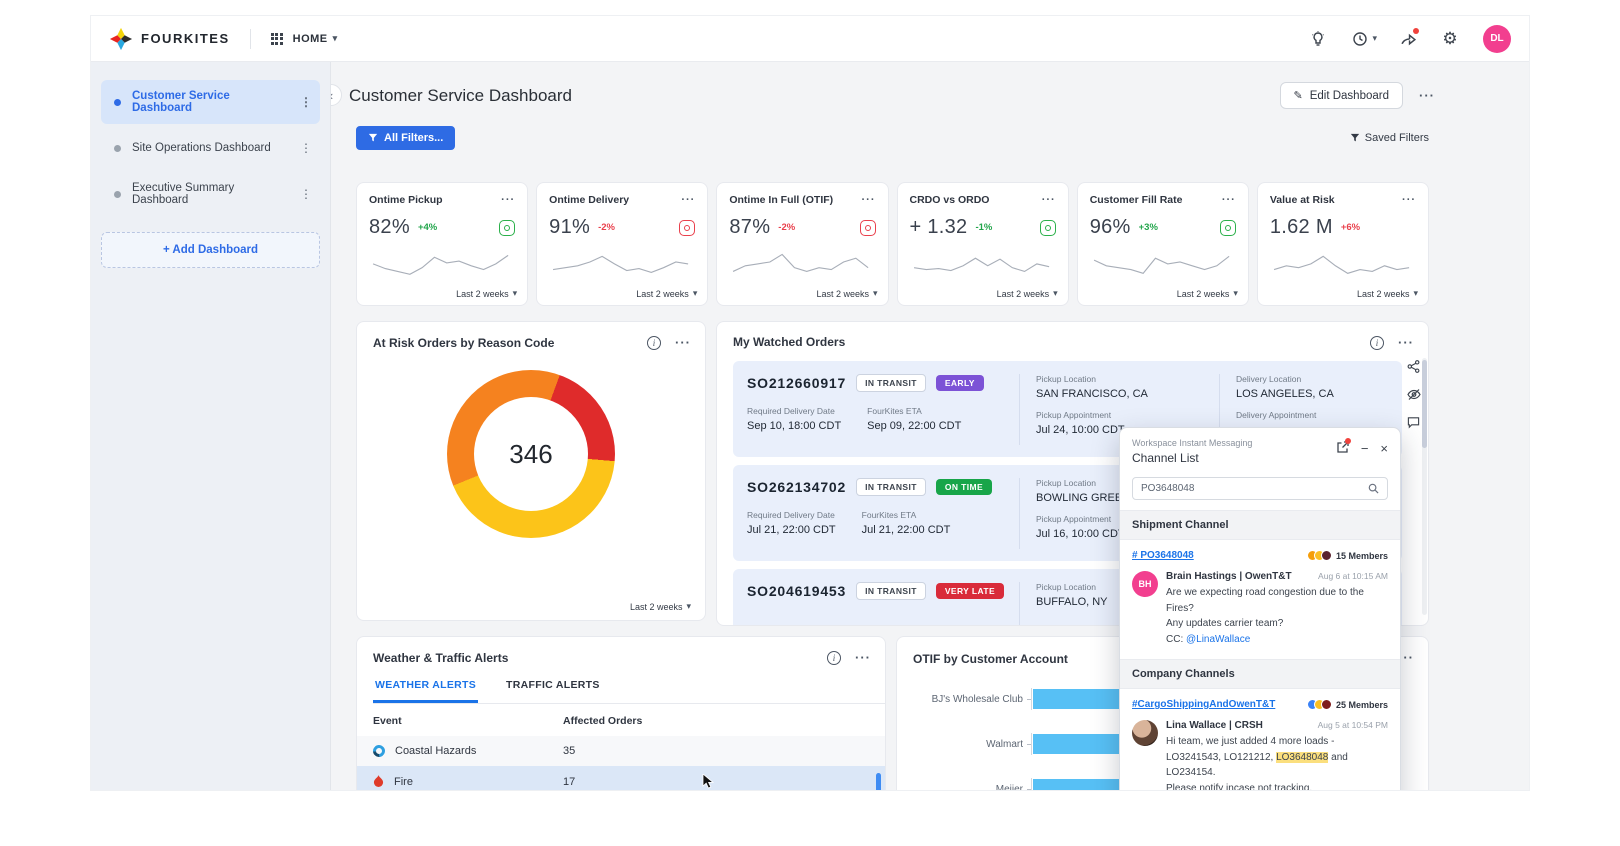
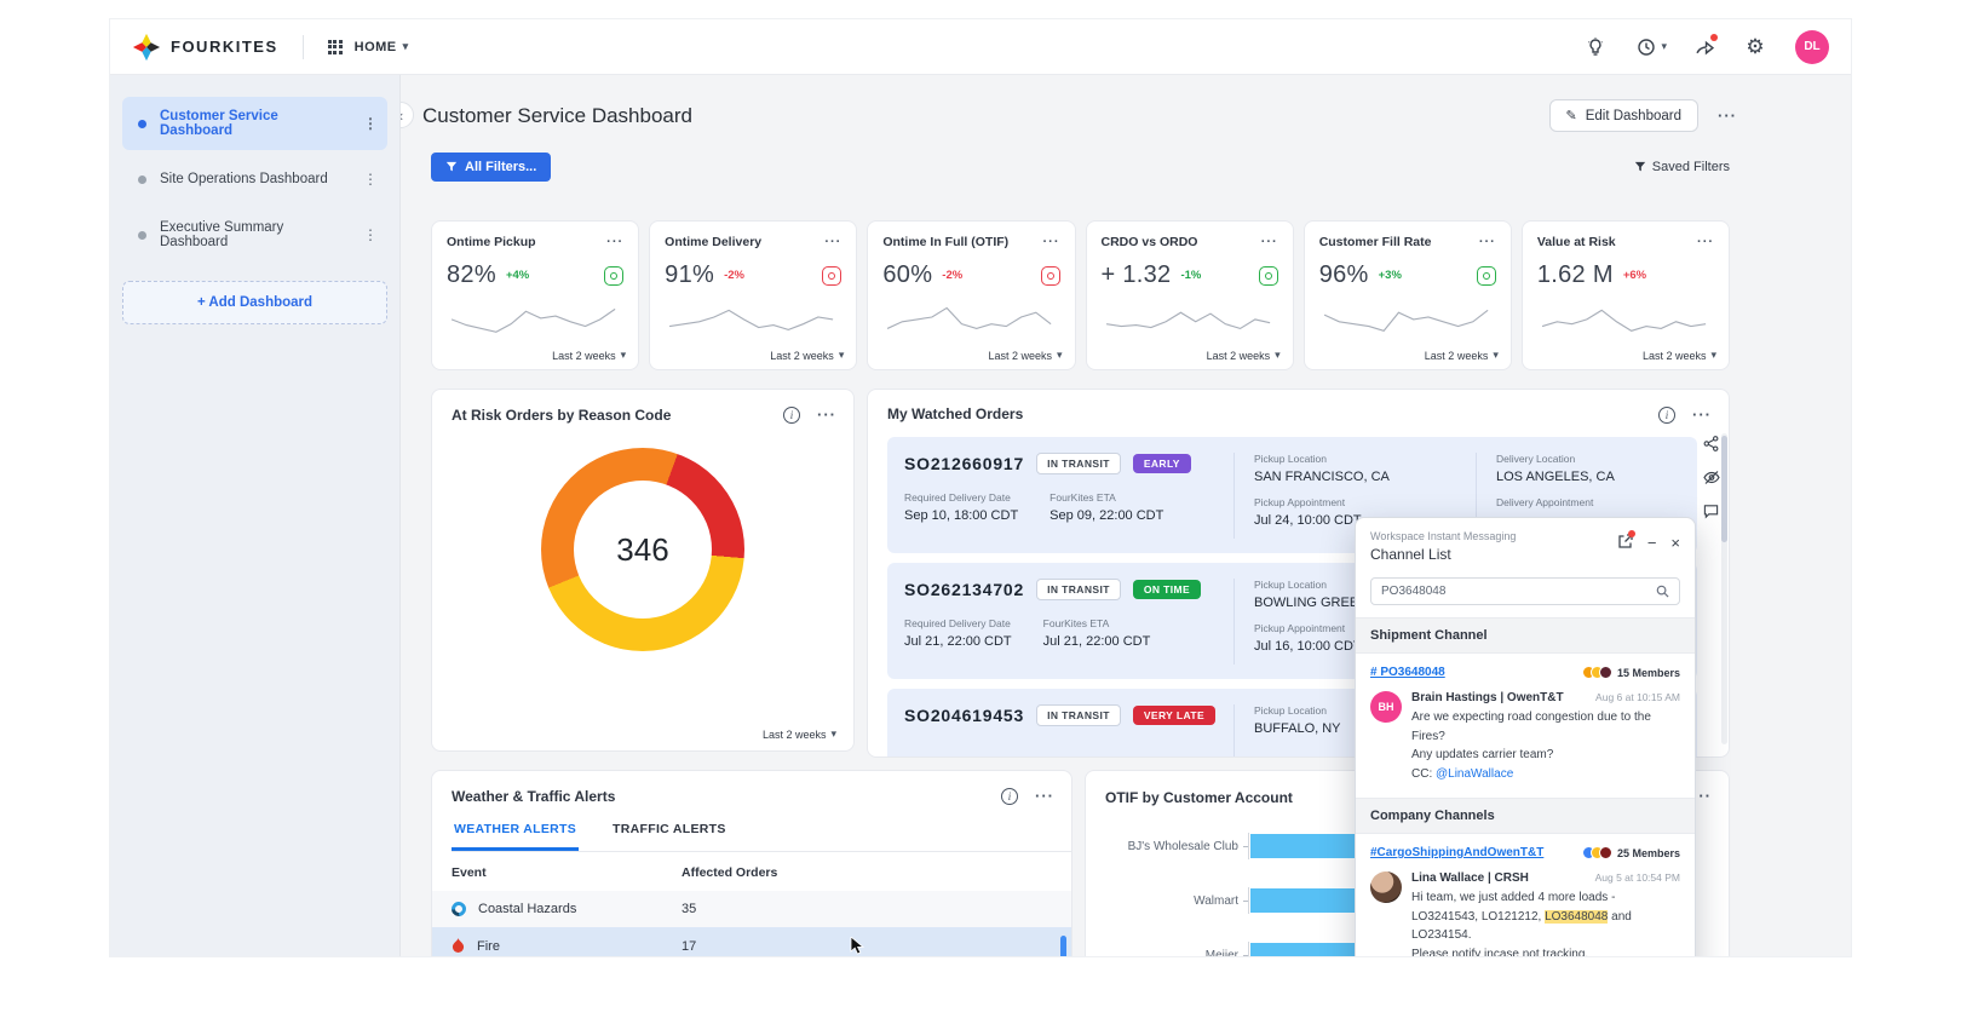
  FOURKITES
  HOME
  ▾
  ▾
  ⚙
  DL
  Customer Service Dashboard
  ⋮
  Site Operations Dashboard
  ⋮
  Executive Summary Dashboard
  ⋮
  + Add Dashboard
  ‹
  Customer Service Dashboard
  ✎
  Edit Dashboard
  ···
  All Filters...
  Saved Filters
  Ontime Pickup
  ···
  82%
  +4%
  Last 2 weeks
  ▾
  Ontime Delivery
  ···
  91%
  -2%
  Last 2 weeks
  ▾
  Ontime In Full (OTIF)
  ···
- 87%
+ 60%
  -2%
  Last 2 weeks
  ▾
  CRDO vs ORDO
  ···
  + 1.32
  -1%
  Last 2 weeks
  ▾
  Customer Fill Rate
  ···
  96%
  +3%
  Last 2 weeks
  ▾
  Value at Risk
  ···
  1.62 M
  +6%
  Last 2 weeks
  ▾
  At Risk Orders by Reason Code
  i
  ···
  346
  Last 2 weeks
  ▾
  My Watched Orders
  i
  ···
  SO212660917
  IN TRANSIT
  EARLY
  Required Delivery Date
  Sep 10, 18:00 CDT
  FourKites ETA
  Sep 09, 22:00 CDT
  Pickup Location
  SAN FRANCISCO, CA
  Pickup Appointment
  Jul 24, 10:00 CD
  Delivery Location
  LOS ANGELES, CA
  Delivery Appointment
  SO262134702
  IN TRANSIT
  ON TIME
  Required Delivery Date
  Jul 21, 22:00 CDT
  FourKites ETA
  Jul 21, 22:00 CDT
  Pickup Location
  BOWLING GRE
  Pickup Appointment
  Jul 16, 10:00 CD
  SO204619453
  IN TRANSIT
  VERY LATE
  Pickup Location
  BUFFALO, NY
  Weather & Traffic Alerts
  i
  ···
  WEATHER ALERTS
  TRAFFIC ALERTS
  Event
  Affected Orders
  Coastal Hazards
  35
  Fire
  17
  OTIF by Customer Account
  BJ's Wholesale Club
  Walmart
  Meijer
  Workspace Instant Messaging
  Channel List
  −
  ×
  PO3648048
  Shipment Channel
  # PO3648048
  15 Members
  BH
  Brain Hastings | OwenT&T
  Aug 6 at 10:15 AM
  Are we expecting road congestion due to the Fires?
  Any updates carrier team?
  CC: @LinaWallace
  Company Channels
  #CargoShippingAndOwenT&T
  25 Members
  Lina Wallace | CRSH
  Aug 5 at 10:54 PM
  Hi team, we just added 4 more loads - LO3241543, LO121212, LO3648048 and LO234154.
  Please notify incase not tracking.
